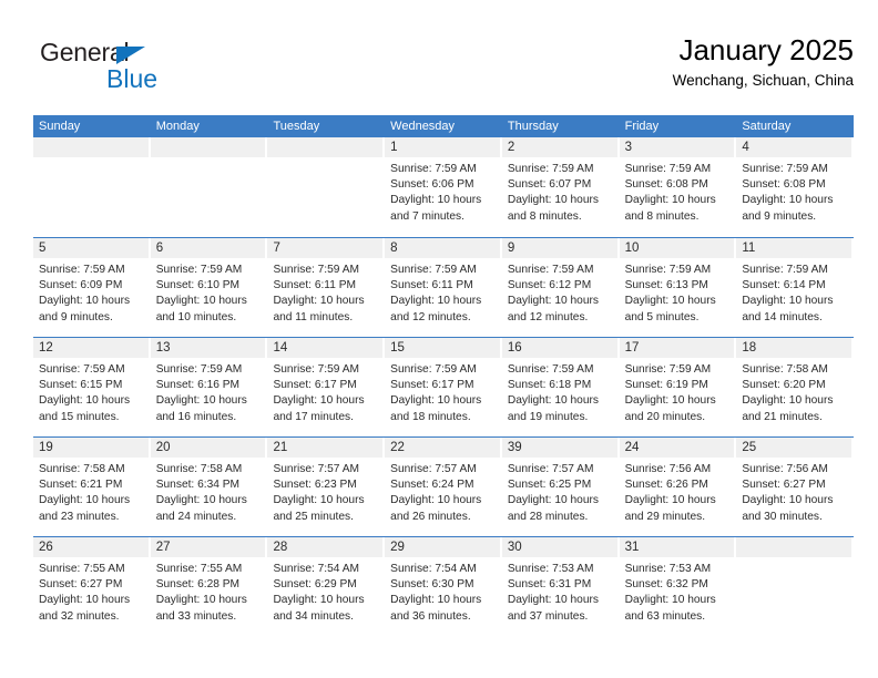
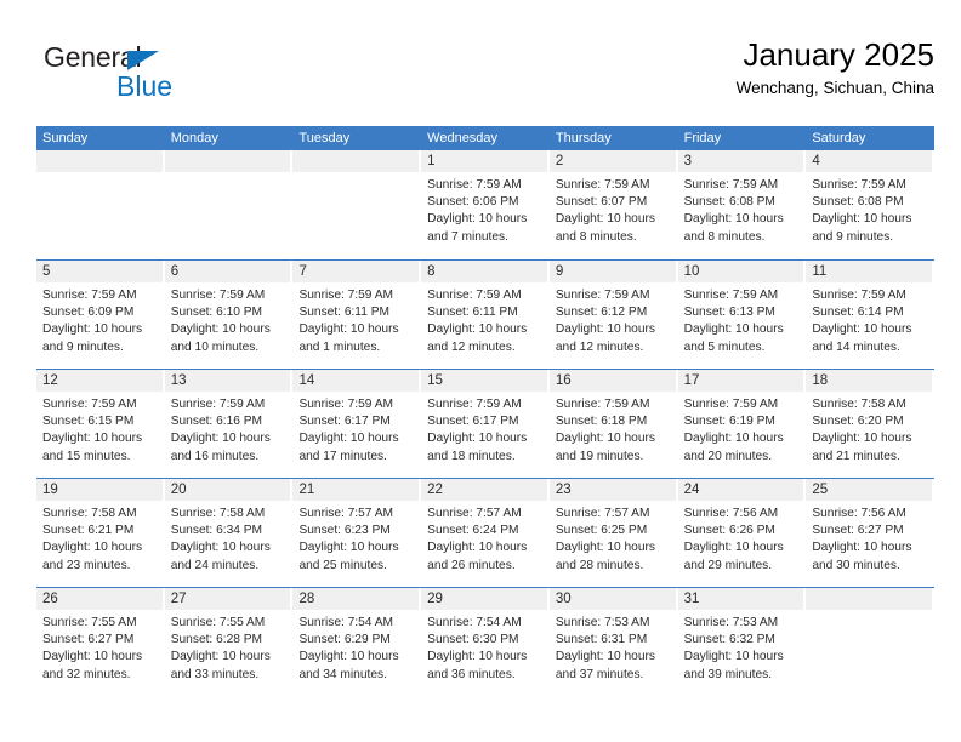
  General
  Blue
  January 2025
  Wenchang, Sichuan, China
  Sunday
  Monday
  Tuesday
  Wednesday
  Thursday
  Friday
  Saturday
  1
  Sunrise: 7:59 AM
  Sunset: 6:06 PM
  Daylight: 10 hours
  and 7 minutes.
  2
  Sunrise: 7:59 AM
  Sunset: 6:07 PM
  Daylight: 10 hours
  and 8 minutes.
  3
  Sunrise: 7:59 AM
  Sunset: 6:08 PM
  Daylight: 10 hours
  and 8 minutes.
  4
  Sunrise: 7:59 AM
  Sunset: 6:08 PM
  Daylight: 10 hours
  and 9 minutes.
  5
  Sunrise: 7:59 AM
  Sunset: 6:09 PM
  Daylight: 10 hours
  and 9 minutes.
  6
  Sunrise: 7:59 AM
  Sunset: 6:10 PM
  Daylight: 10 hours
  and 10 minutes.
  7
  Sunrise: 7:59 AM
  Sunset: 6:11 PM
  Daylight: 10 hours
- and 11 minutes.
+ and 1 minutes.
  8
  Sunrise: 7:59 AM
  Sunset: 6:11 PM
  Daylight: 10 hours
  and 12 minutes.
  9
  Sunrise: 7:59 AM
  Sunset: 6:12 PM
  Daylight: 10 hours
  and 12 minutes.
  10
  Sunrise: 7:59 AM
  Sunset: 6:13 PM
  Daylight: 10 hours
  and 5 minutes.
  11
  Sunrise: 7:59 AM
  Sunset: 6:14 PM
  Daylight: 10 hours
  and 14 minutes.
  12
  Sunrise: 7:59 AM
  Sunset: 6:15 PM
  Daylight: 10 hours
  and 15 minutes.
  13
  Sunrise: 7:59 AM
  Sunset: 6:16 PM
  Daylight: 10 hours
  and 16 minutes.
  14
  Sunrise: 7:59 AM
  Sunset: 6:17 PM
  Daylight: 10 hours
  and 17 minutes.
  15
  Sunrise: 7:59 AM
  Sunset: 6:17 PM
  Daylight: 10 hours
  and 18 minutes.
  16
  Sunrise: 7:59 AM
  Sunset: 6:18 PM
  Daylight: 10 hours
  and 19 minutes.
  17
  Sunrise: 7:59 AM
  Sunset: 6:19 PM
  Daylight: 10 hours
  and 20 minutes.
  18
  Sunrise: 7:58 AM
  Sunset: 6:20 PM
  Daylight: 10 hours
  and 21 minutes.
  19
  Sunrise: 7:58 AM
  Sunset: 6:21 PM
  Daylight: 10 hours
  and 23 minutes.
  20
  Sunrise: 7:58 AM
  Sunset: 6:34 PM
  Daylight: 10 hours
  and 24 minutes.
  21
  Sunrise: 7:57 AM
  Sunset: 6:23 PM
  Daylight: 10 hours
  and 25 minutes.
  22
  Sunrise: 7:57 AM
  Sunset: 6:24 PM
  Daylight: 10 hours
  and 26 minutes.
- 39
+ 23
  Sunrise: 7:57 AM
  Sunset: 6:25 PM
  Daylight: 10 hours
  and 28 minutes.
  24
  Sunrise: 7:56 AM
  Sunset: 6:26 PM
  Daylight: 10 hours
  and 29 minutes.
  25
  Sunrise: 7:56 AM
  Sunset: 6:27 PM
  Daylight: 10 hours
  and 30 minutes.
  26
  Sunrise: 7:55 AM
  Sunset: 6:27 PM
  Daylight: 10 hours
  and 32 minutes.
  27
  Sunrise: 7:55 AM
  Sunset: 6:28 PM
  Daylight: 10 hours
  and 33 minutes.
  28
  Sunrise: 7:54 AM
  Sunset: 6:29 PM
  Daylight: 10 hours
  and 34 minutes.
  29
  Sunrise: 7:54 AM
  Sunset: 6:30 PM
  Daylight: 10 hours
  and 36 minutes.
  30
  Sunrise: 7:53 AM
  Sunset: 6:31 PM
  Daylight: 10 hours
  and 37 minutes.
  31
  Sunrise: 7:53 AM
  Sunset: 6:32 PM
  Daylight: 10 hours
- and 63 minutes.
+ and 39 minutes.
